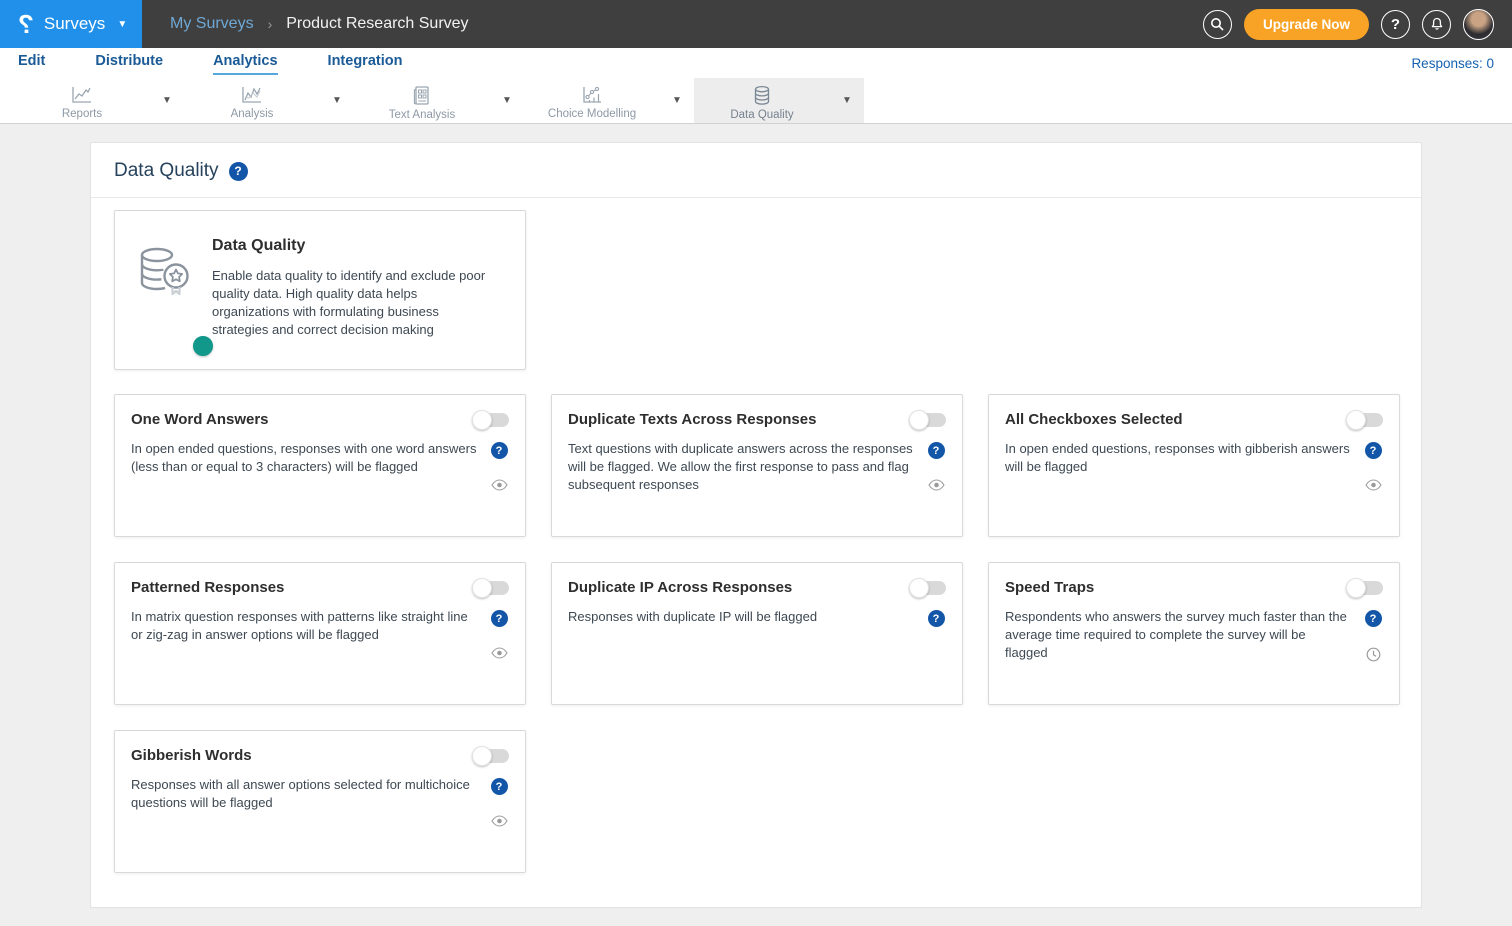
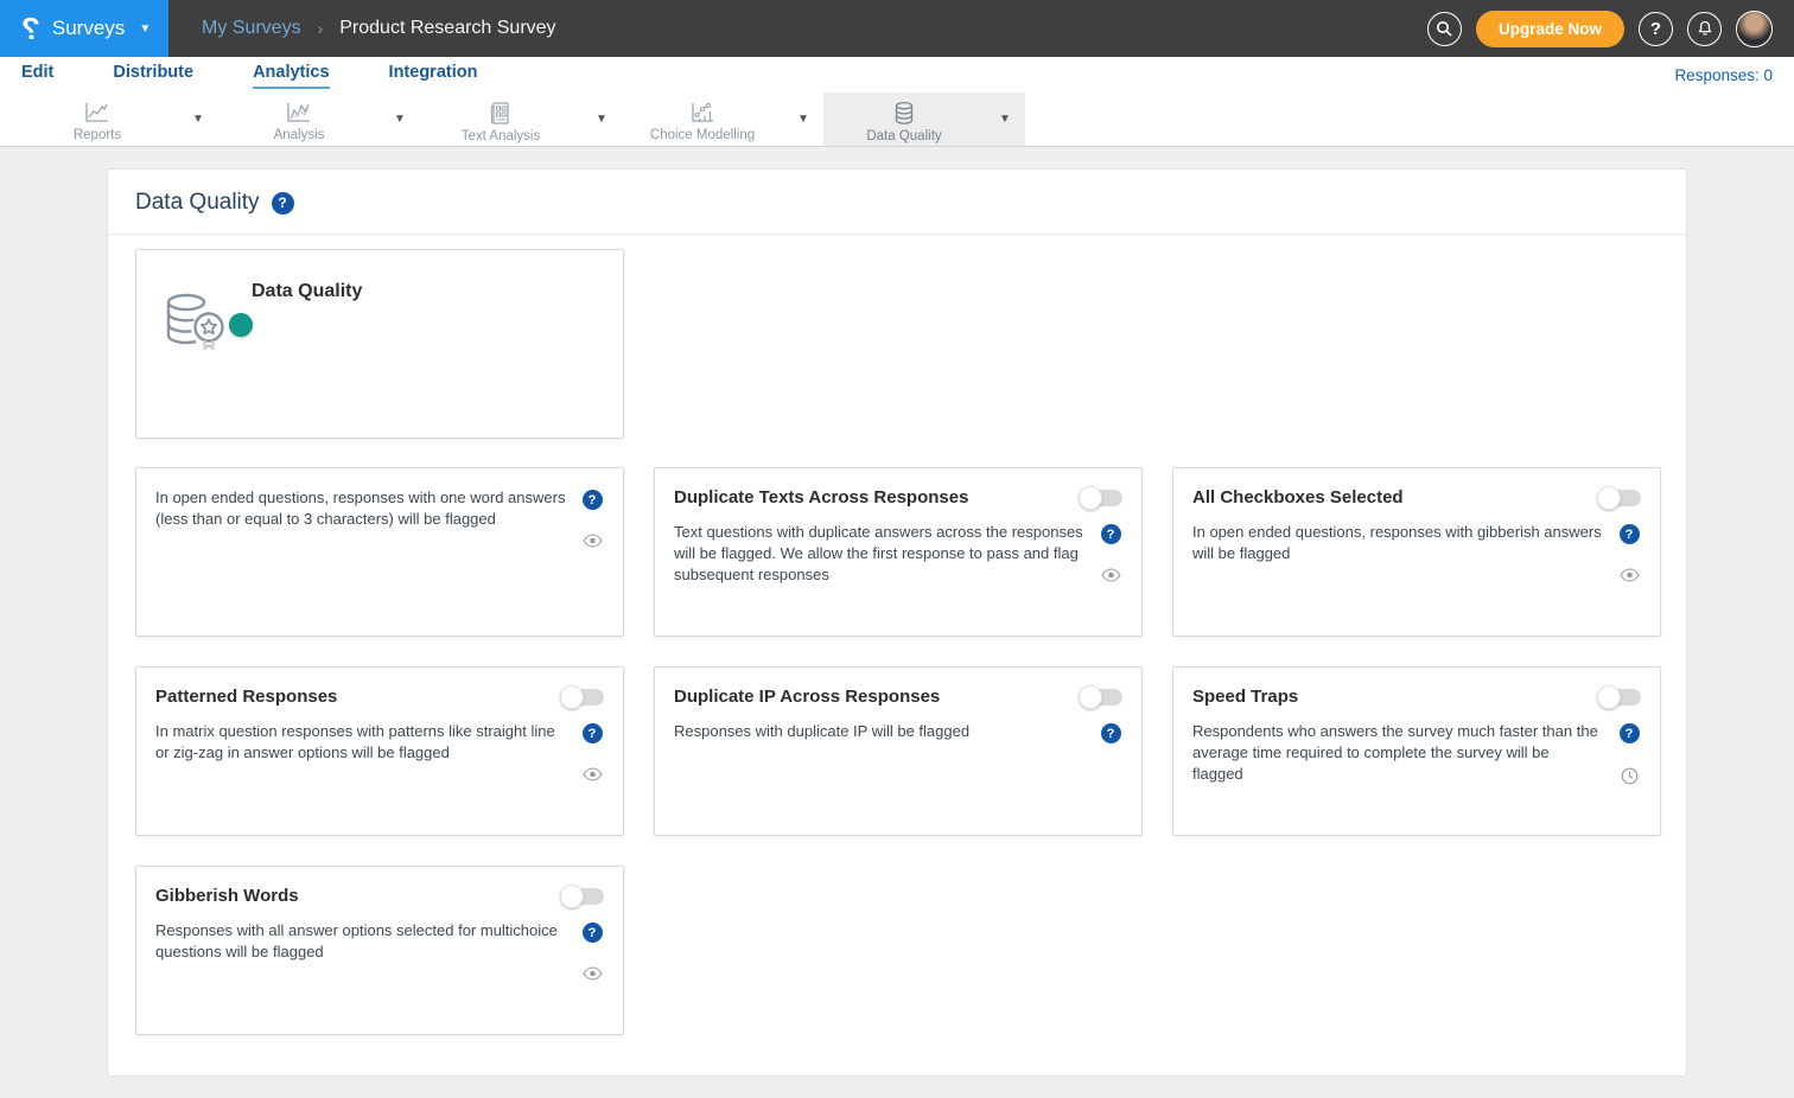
  Surveys
  ▼
  My Surveys
  ›
  Product Research Survey
  Upgrade Now
  ?
  Edit
  Distribute
  Analytics
  Integration
  Responses: 0
  Reports
  ▼
  Analysis
  ▼
  Text Analysis
  ▼
  Choice Modelling
  ▼
  Data Quality
  ▼
  Data Quality
  ?
  Data Quality
- Enable data quality to identify and exclude poor quality data. High quality data helps organizations with formulating business strategies and correct decision making
- One Word Answers
  In open ended questions, responses with one word answers (less than or equal to 3 characters) will be flagged
  ?
  Duplicate Texts Across Responses
  Text questions with duplicate answers across the responses will be flagged. We allow the first response to pass and flag subsequent responses
  ?
  All Checkboxes Selected
  In open ended questions, responses with gibberish answers will be flagged
  ?
  Patterned Responses
  In matrix question responses with patterns like straight line or zig-zag in answer options will be flagged
  ?
  Duplicate IP Across Responses
  Responses with duplicate IP will be flagged
  ?
  Speed Traps
  Respondents who answers the survey much faster than the average time required to complete the survey will be flagged
  ?
  Gibberish Words
  Responses with all answer options selected for multichoice questions will be flagged
  ?
